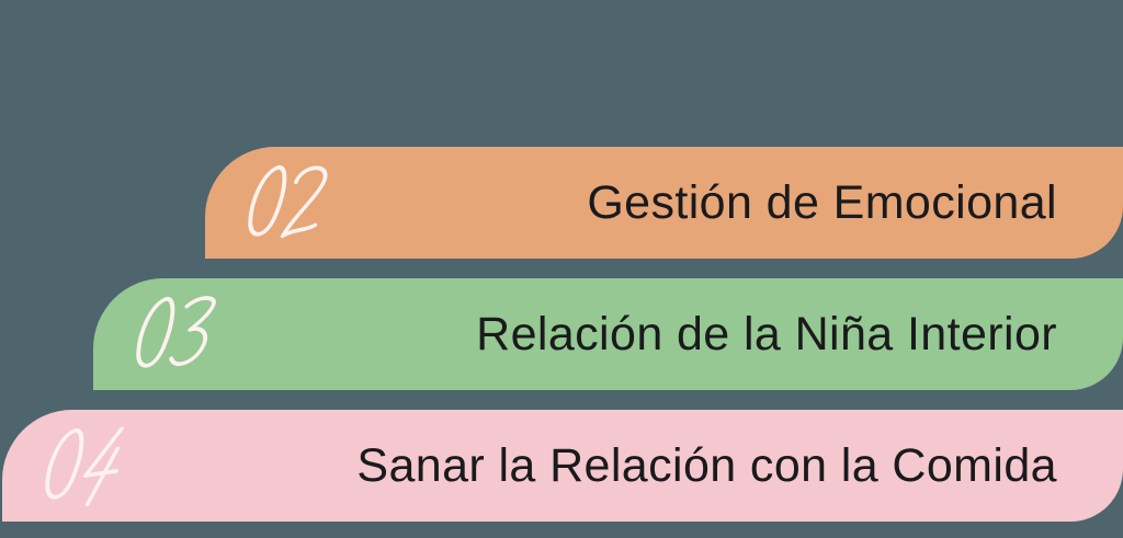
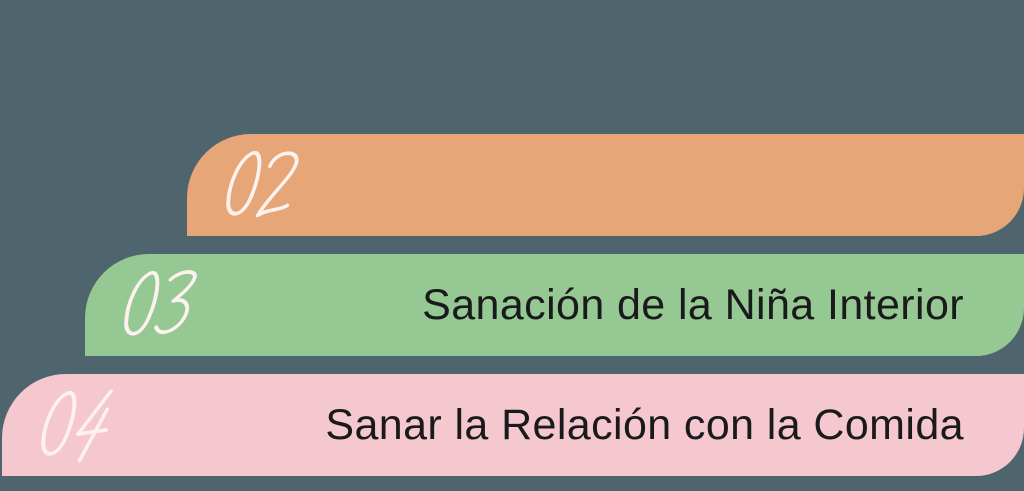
- Gestión de Emocional
- Relación de la Niña Interior
+ Sanación de la Niña Interior
  Sanar la Relación con la Comida
